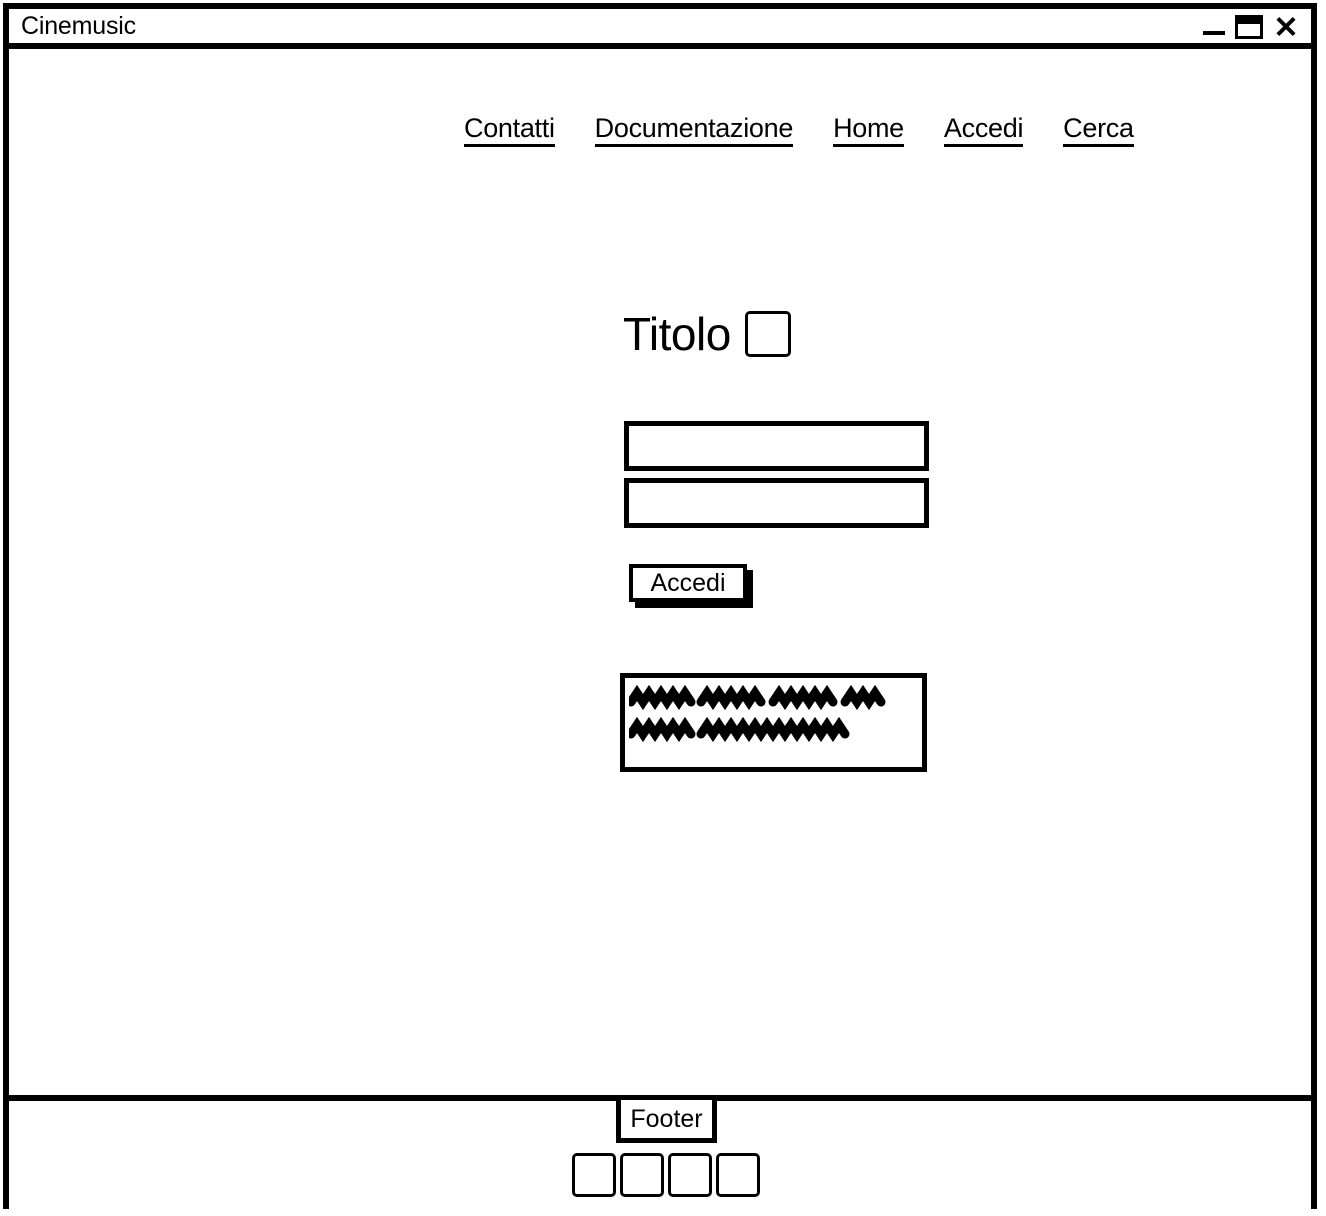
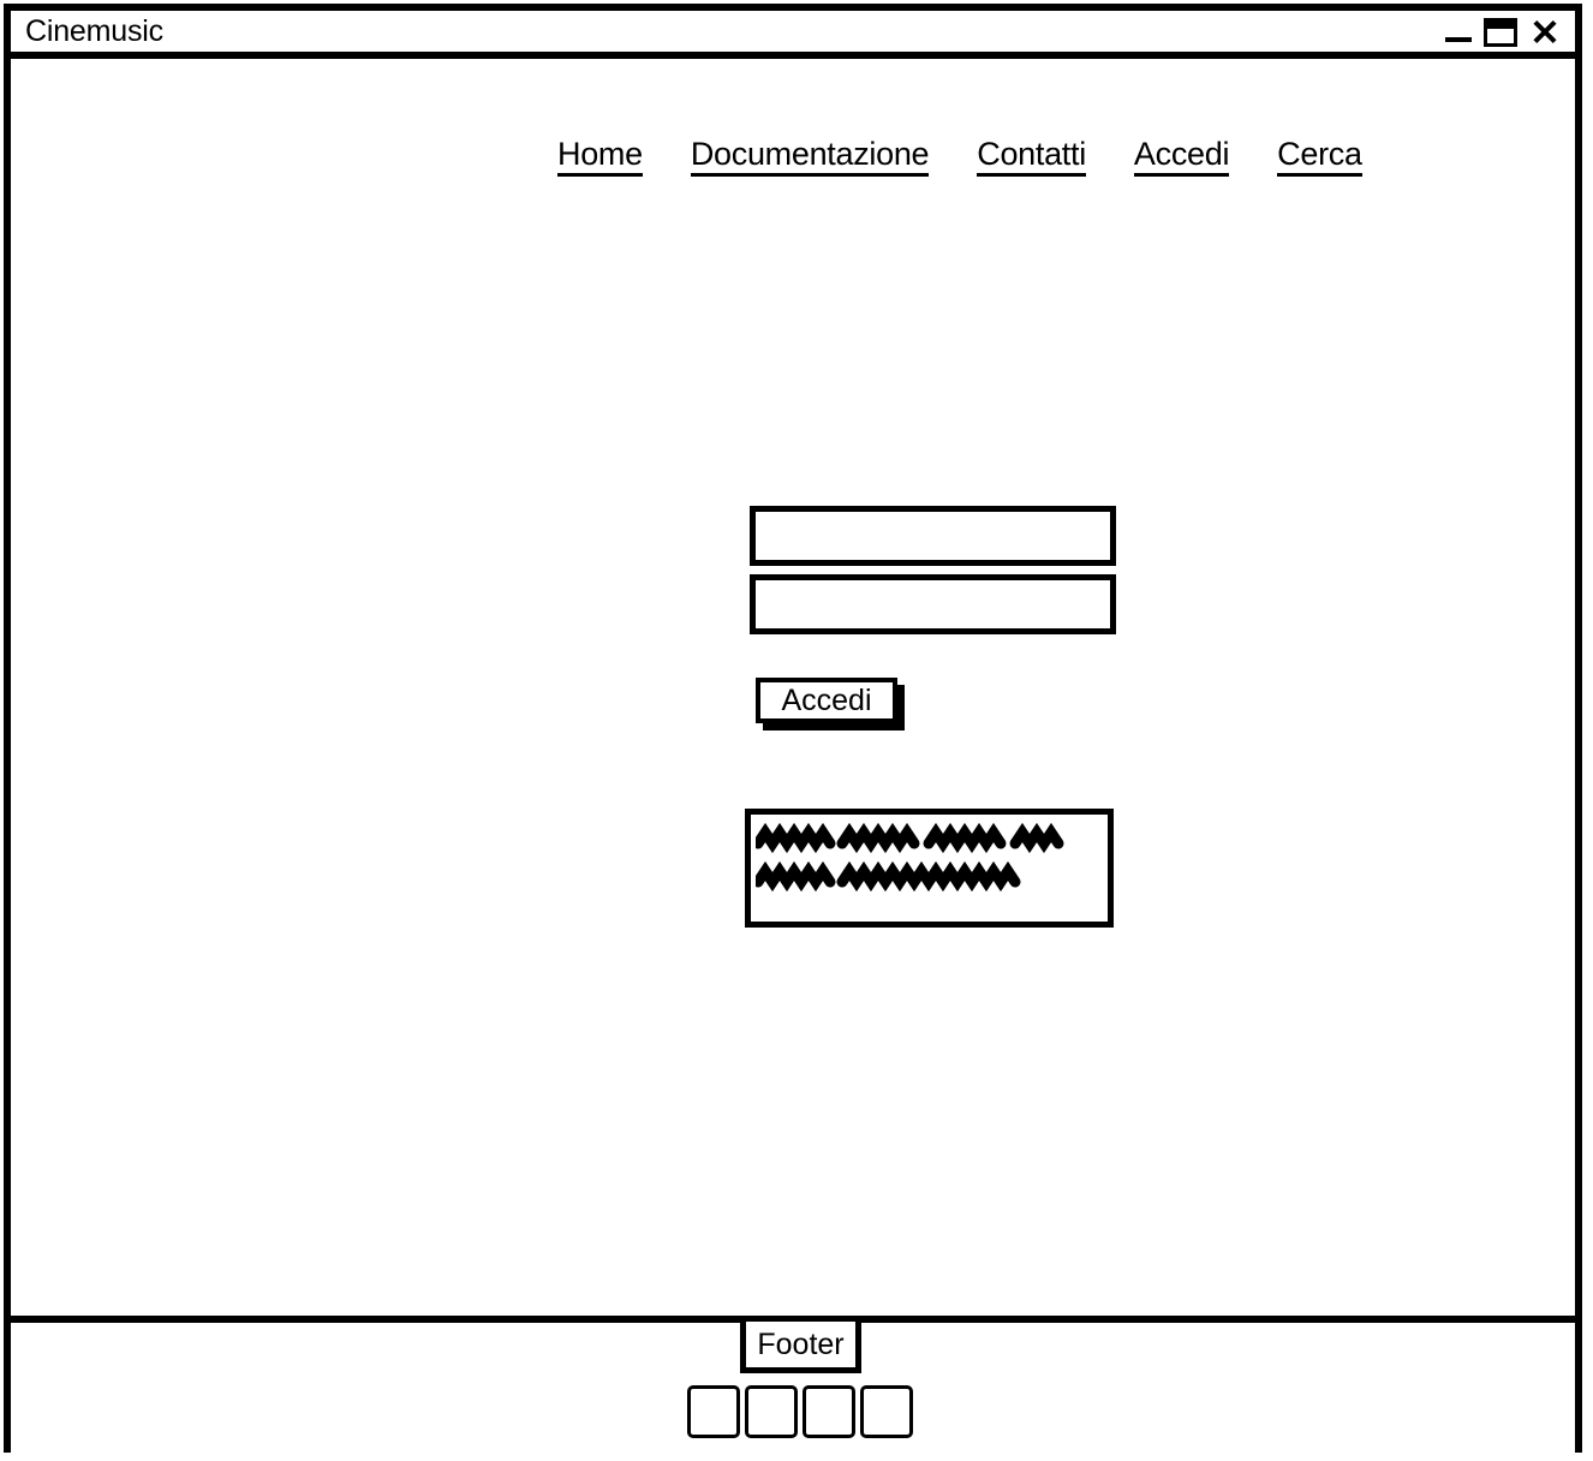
  Cinemusic
- Contatti
+ Home
  Documentazione
- Home
+ Contatti
  Accedi
  Cerca
- Titolo
  Accedi
  Footer
